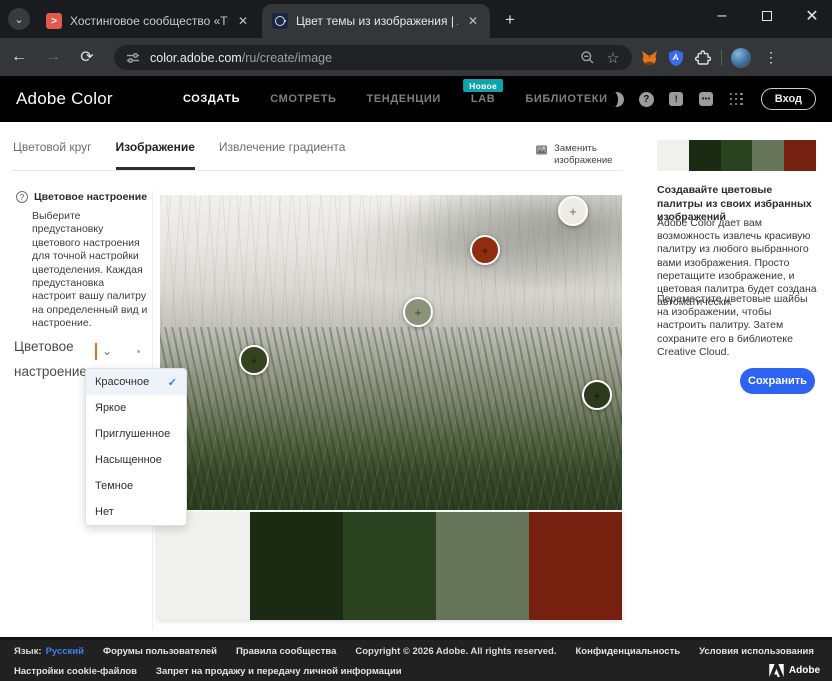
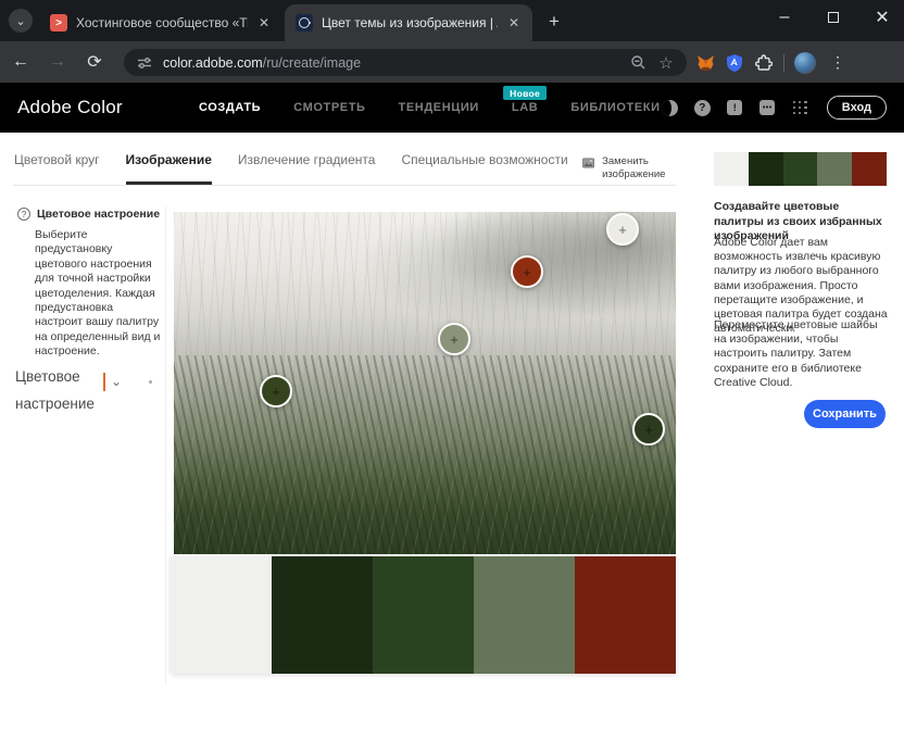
  ⌄
  >
  Хостинговое сообщество «T
  ✕
  Цвет темы из изображения |
  ✕
  +
  –
  ✕
  ←
  →
  ⟳
  color.adobe.com/ru/create/image
  ☆
  ⋮
  Adobe Color
  СОЗДАТЬ
  СМОТРЕТЬ
  ТЕНДЕНЦИИ
  Новое
  LAB
  БИБЛИОТЕКИ
  ?
  !
  Вход
  Цветовой круг
  Изображение
  Извлечение градиента
+ Специальные возможности
  Заменить изображение
  ?
  Цветовое настроение
  Выберите предустановку цветового настроения для точной настройки цветоделения. Каждая предустановка настроит вашу палитру на определенный вид и настроение.
  Цветовое настроение
  ⌄
- Красочное
- ✓
- Яркое
- Приглушенное
- Насыщенное
- Темное
- Нет
  Создавайте цветовые палитры из своих избранных изображений
  Adobe Color дает вам возможность извлечь красивую палитру из любого выбранного вами изображения. Просто перетащите изображение, и цветовая палитра будет создана автоматически.
  Переместите цветовые шайбы на изображении, чтобы настроить палитру. Затем сохраните его в библиотеке Creative Cloud.
  Сохранить
- Язык: Русский
- Форумы пользователей
- Правила сообщества
- Copyright © 2026 Adobe. All rights reserved.
- Конфиденциальность
- Условия использования
- Настройки cookie-файлов
- Запрет на продажу и передачу личной информации
- Adobe
  +
  +
  +
  +
  +
